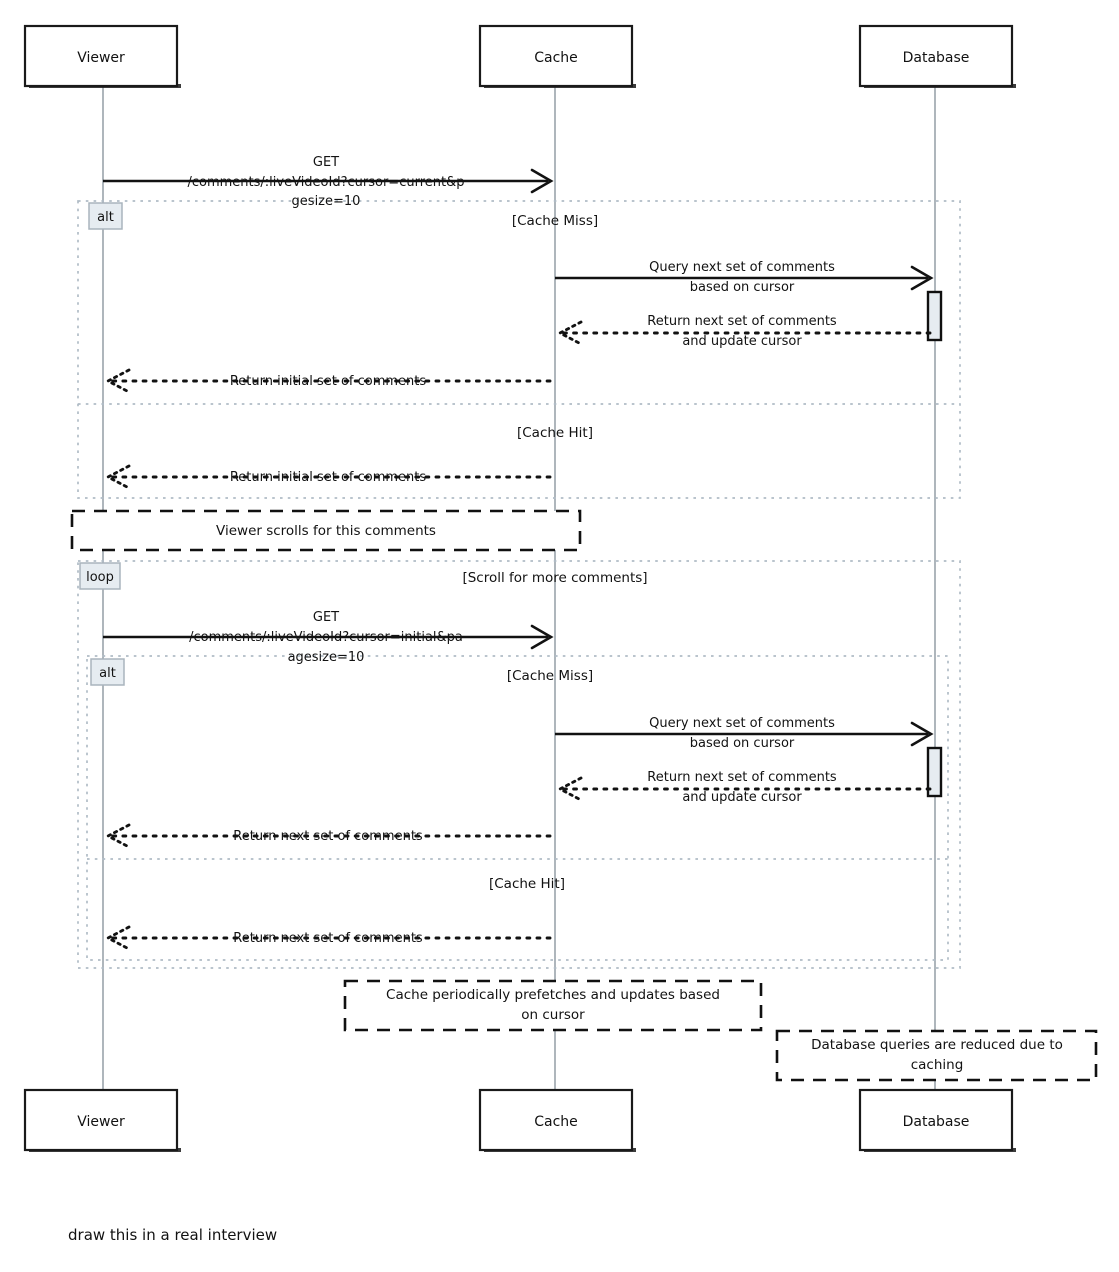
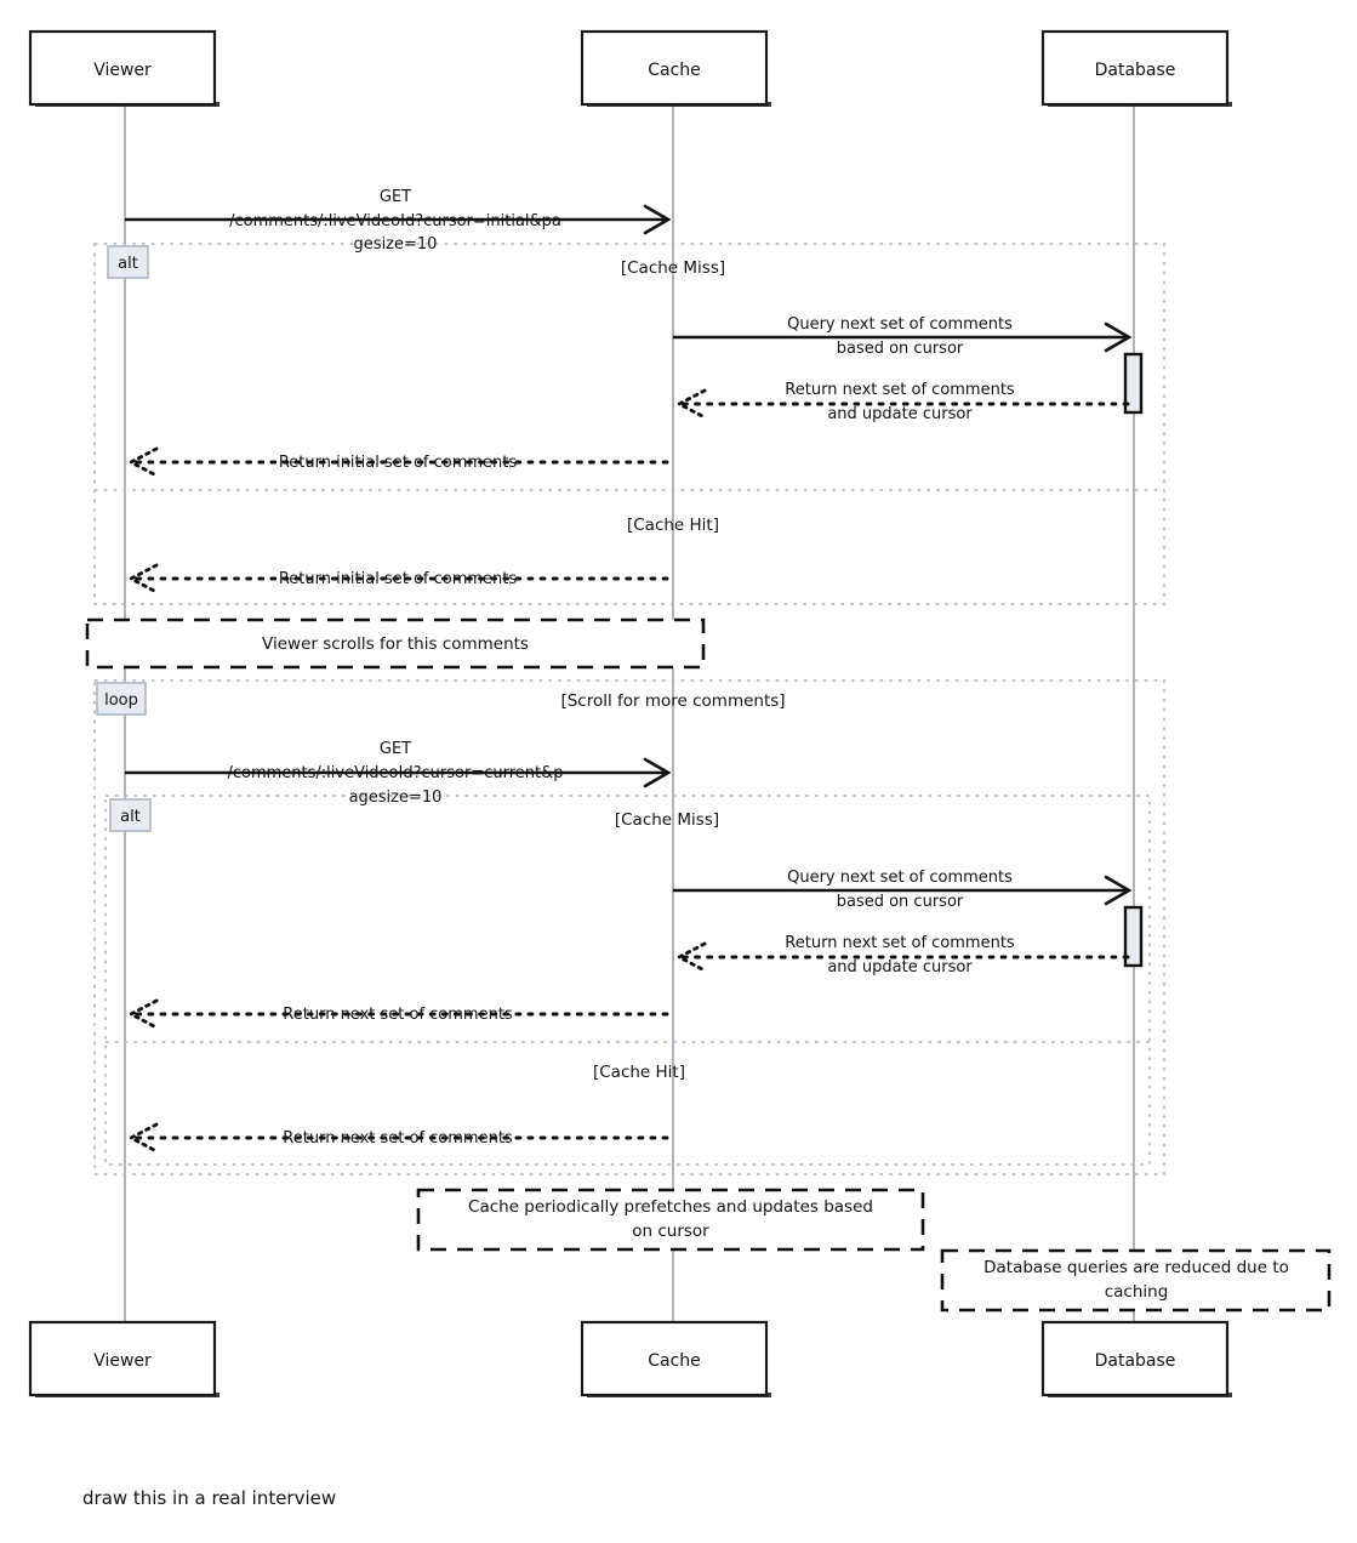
  alt
  [Cache Miss]
  [Cache Hit]
  loop
  [Scroll for more comments]
  alt
  [Cache Miss]
  [Cache Hit]
  GET
- /comments/:liveVideoId?cursor=current&p
+ /comments/:liveVideoId?cursor=initial&pa
  gesize=10
  Query next set of comments
  based on cursor
  Return next set of comments
  and update cursor
  Return initial set of comments
  Return initial set of comments
  Viewer scrolls for this comments
  GET
- /comments/:liveVideoId?cursor=initial&pa
+ /comments/:liveVideoId?cursor=current&p
  agesize=10
  Query next set of comments
  based on cursor
  Return next set of comments
  and update cursor
  Return next set of comments
  Return next set of comments
  Cache periodically prefetches and updates based
  on cursor
  Database queries are reduced due to
  caching
  Viewer
  Cache
  Database
  Viewer
  Cache
  Database
  draw this in a real interview
